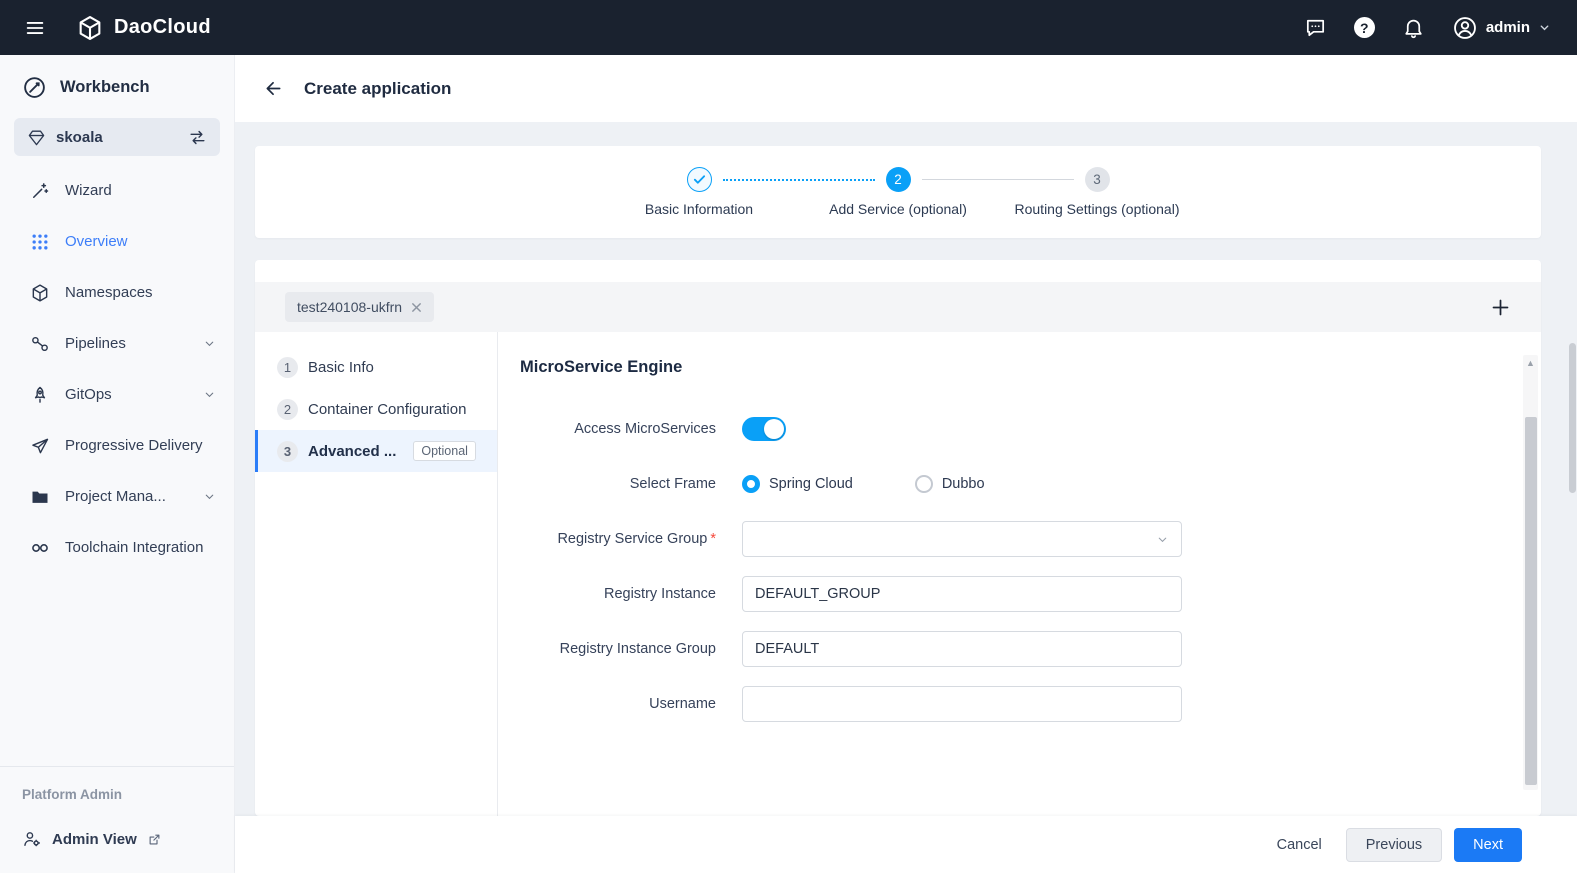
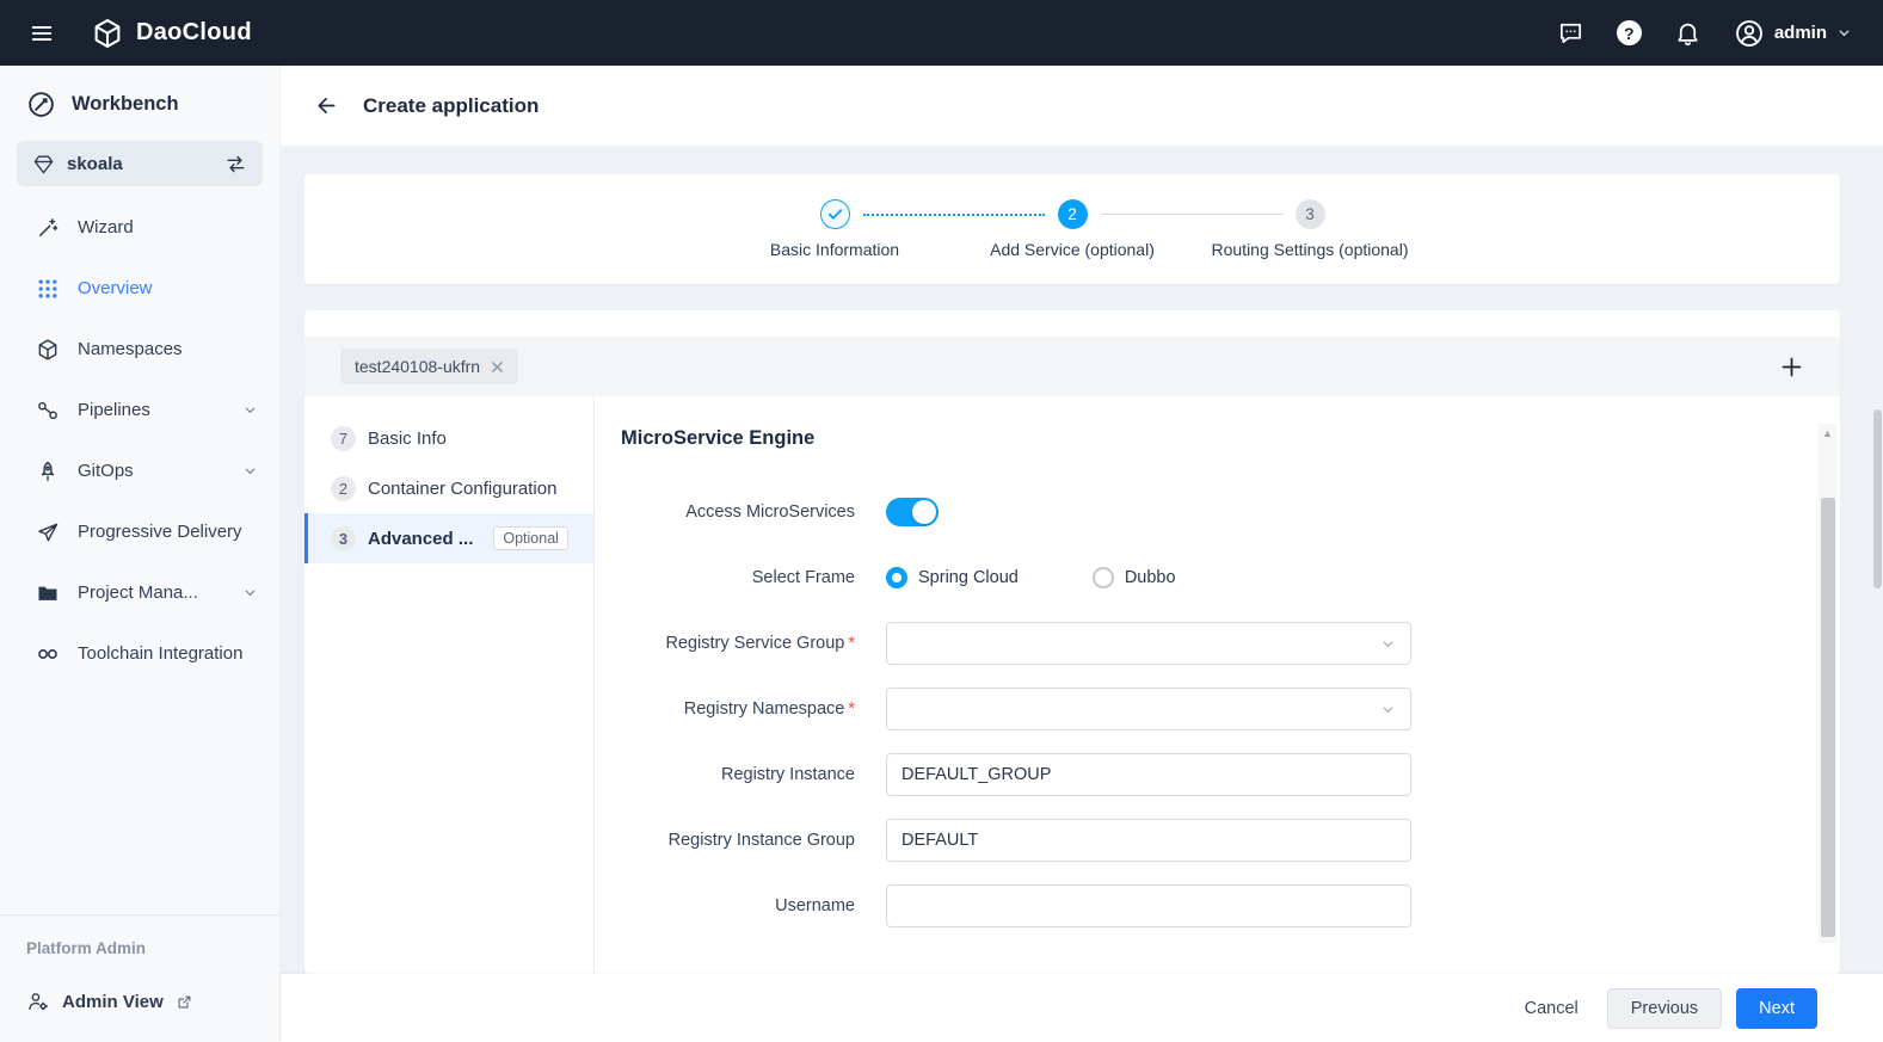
  DaoCloud
  ?
  admin
  Workbench
  skoala
  Wizard
  Overview
  Namespaces
  Pipelines
  GitOps
  Progressive Delivery
  Project Mana...
  Toolchain Integration
  Platform Admin
  Admin View
  Create application
  Basic Information
  2
  Add Service (optional)
  3
  Routing Settings (optional)
  test240108-ukfrn
- 1
+ 7
  Basic Info
  2
  Container Configuration
  3
  Advanced ...
  Optional
  MicroService Engine
  Access MicroServices
  Select Frame
  Spring Cloud
  Dubbo
  Registry Service Group *
+ Registry Namespace *
  Registry Instance
  DEFAULT_GROUP
  Registry Instance Group
  DEFAULT
  Username
  ▲
  Cancel
  Previous
  Next
